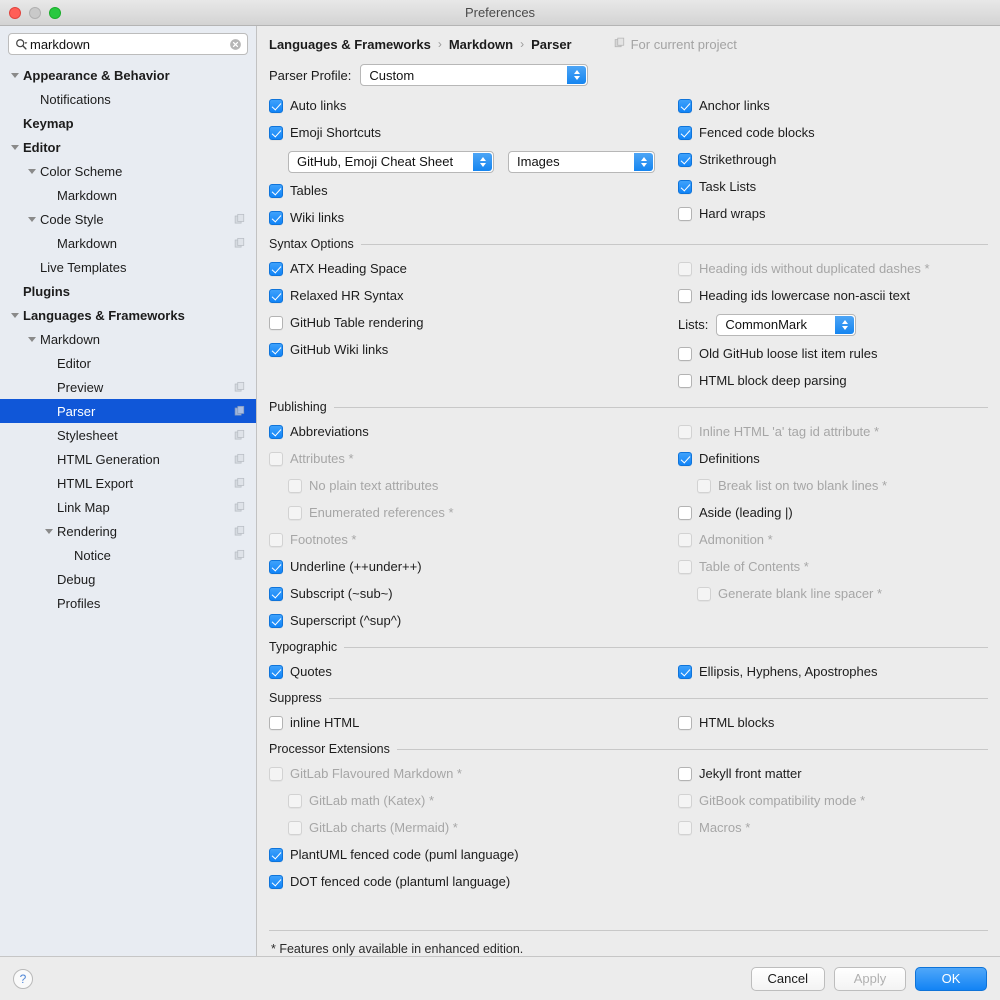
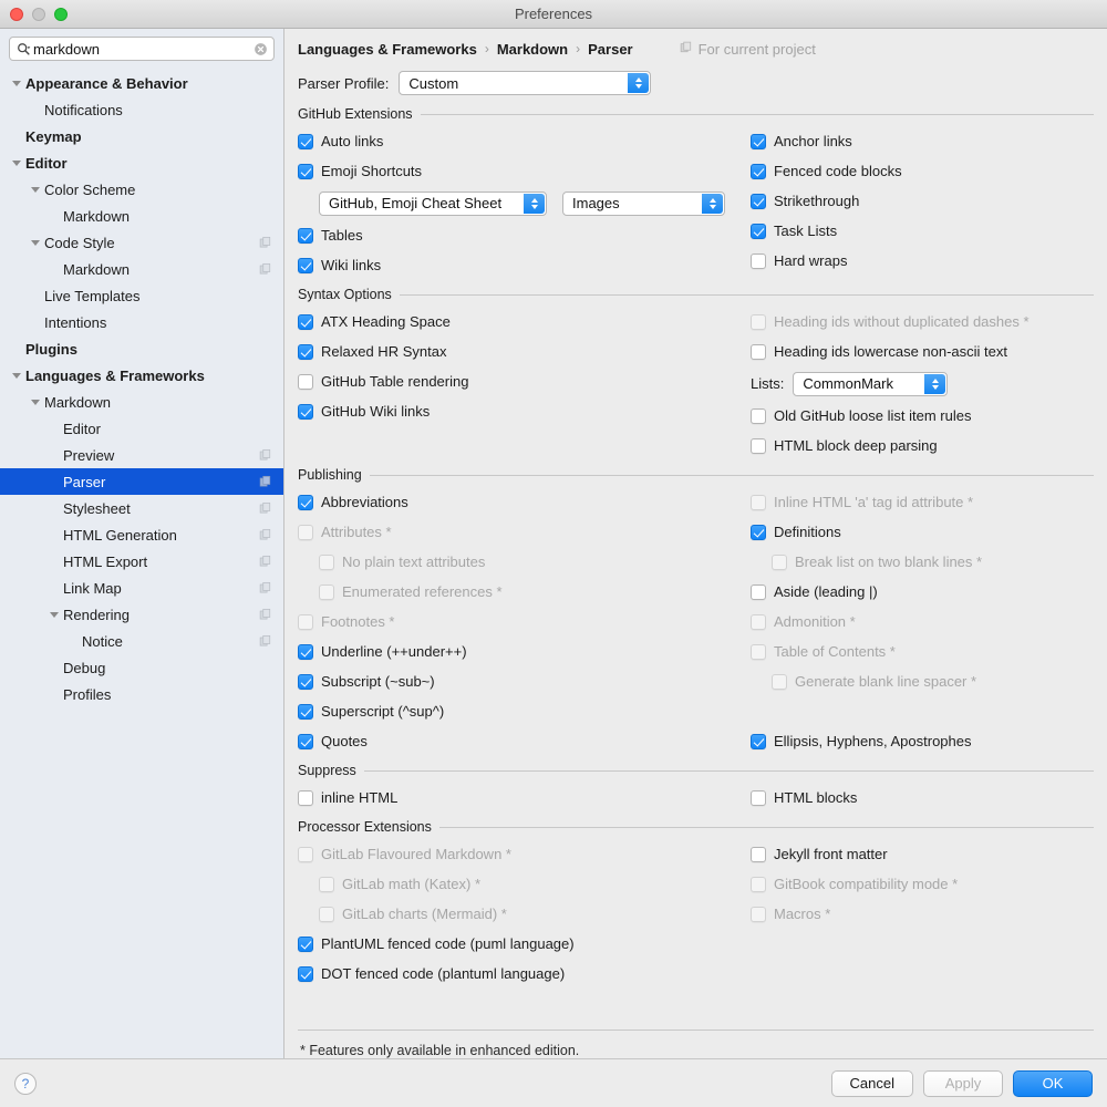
  Preferences
  markdown
  Appearance & Behavior
  Notifications
  Keymap
  Editor
  Color Scheme
  Markdown
  Code Style
  Markdown
  Live Templates
+ Intentions
  Plugins
  Languages & Frameworks
  Markdown
  Editor
  Preview
  Parser
  Stylesheet
  HTML Generation
  HTML Export
  Link Map
  Rendering
  Notice
  Debug
  Profiles
  Languages & Frameworks
  ›
  Markdown
  ›
  Parser
  For current project
  Parser Profile:
  Custom
+ GitHub Extensions
  Auto links
  Emoji Shortcuts
  GitHub, Emoji Cheat Sheet
  Images
  Tables
  Wiki links
  Anchor links
  Fenced code blocks
  Strikethrough
  Task Lists
  Hard wraps
  Syntax Options
  ATX Heading Space
  Relaxed HR Syntax
  GitHub Table rendering
  GitHub Wiki links
  Heading ids without duplicated dashes *
  Heading ids lowercase non-ascii text
  Lists:
  CommonMark
  Old GitHub loose list item rules
  HTML block deep parsing
  Publishing
  Abbreviations
  Attributes *
  No plain text attributes
  Enumerated references *
  Footnotes *
  Underline (++under++)
  Subscript (~sub~)
  Superscript (^sup^)
  Inline HTML 'a' tag id attribute *
  Definitions
  Break list on two blank lines *
  Aside (leading |)
  Admonition *
  Table of Contents *
  Generate blank line spacer *
- Typographic
  Quotes
  Ellipsis, Hyphens, Apostrophes
  Suppress
  inline HTML
  HTML blocks
  Processor Extensions
  GitLab Flavoured Markdown *
  GitLab math (Katex) *
  GitLab charts (Mermaid) *
  PlantUML fenced code (puml language)
  DOT fenced code (plantuml language)
  Jekyll front matter
  GitBook compatibility mode *
  Macros *
  * Features only available in enhanced edition.
  ?
  Cancel
  Apply
  OK
